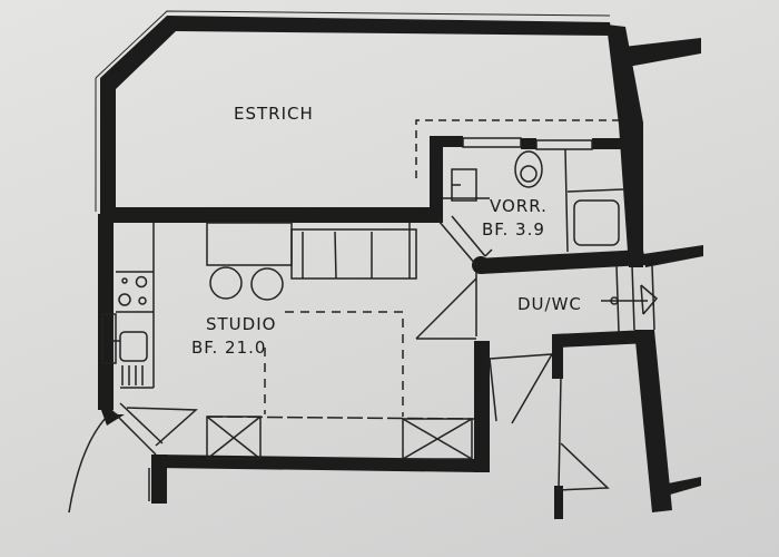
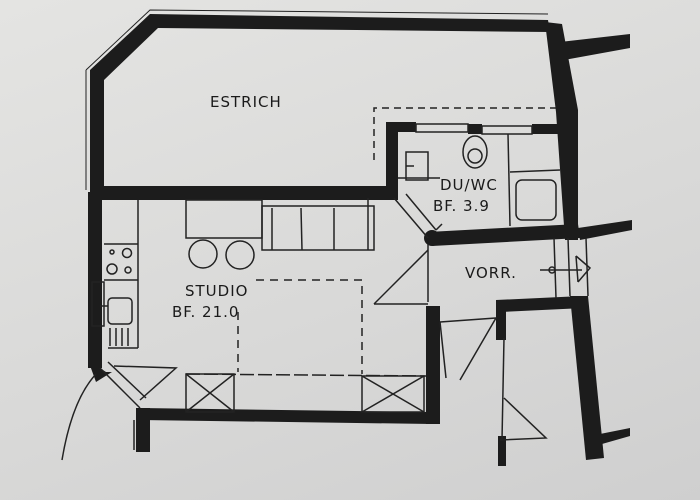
  ESTRICH
- VORR.
+ DU/WC
  BF. 3.9
  STUDIO
  BF. 21.0
- DU/WC
+ VORR.
